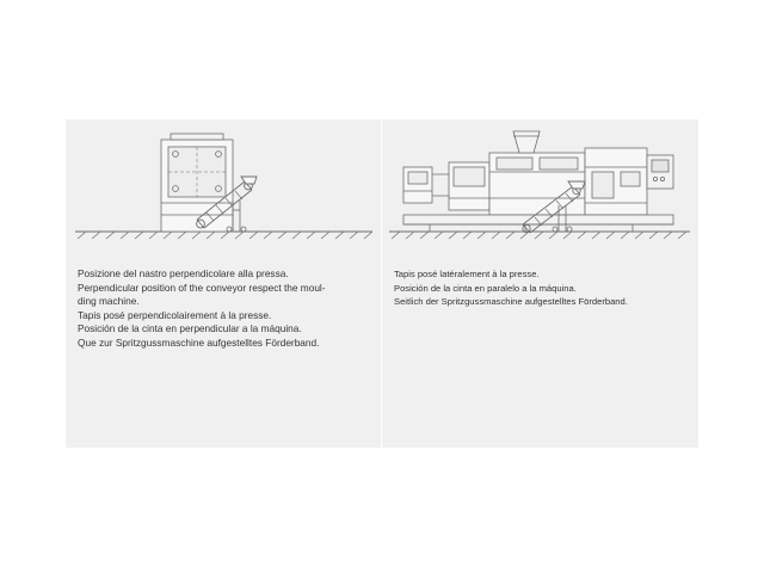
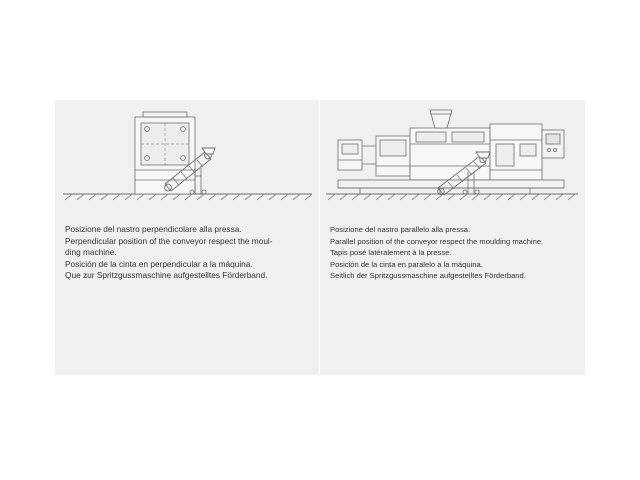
  Posizione del nastro perpendicolare alla pressa.
  Perpendicular position of the conveyor respect the moul-
  ding machine.
- Tapis posé perpendicolairement à la presse.
  Posición de la cinta en perpendicular a la máquina.
  Que zur Spritzgussmaschine aufgestelltes Förderband.
+ Posizione del nastro parallelo alla pressa.
+ Parallel position of the conveyor respect the moulding machine.
  Tapis posé latéralement à la presse.
  Posición de la cinta en paralelo a la máquina.
  Seitlich der Spritzgussmaschine aufgestelltes Förderband.
